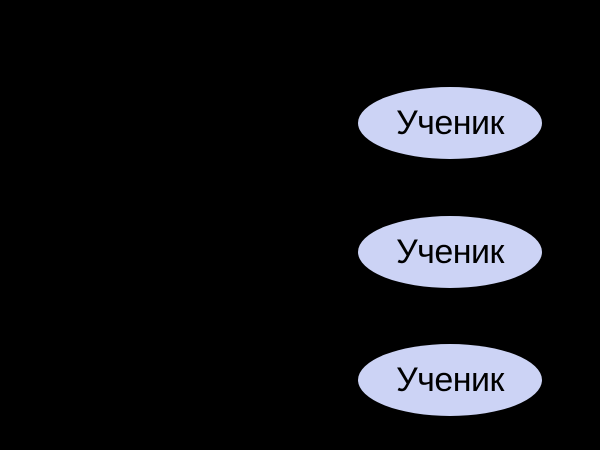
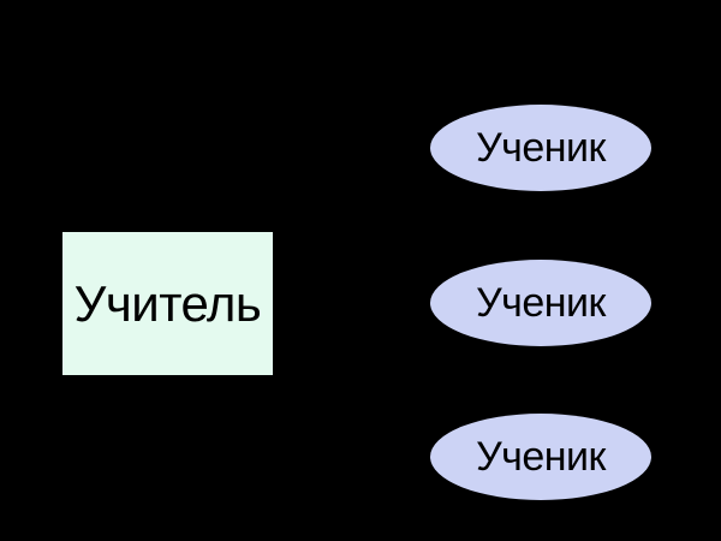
+ Учитель
  Ученик
  Ученик
  Ученик
